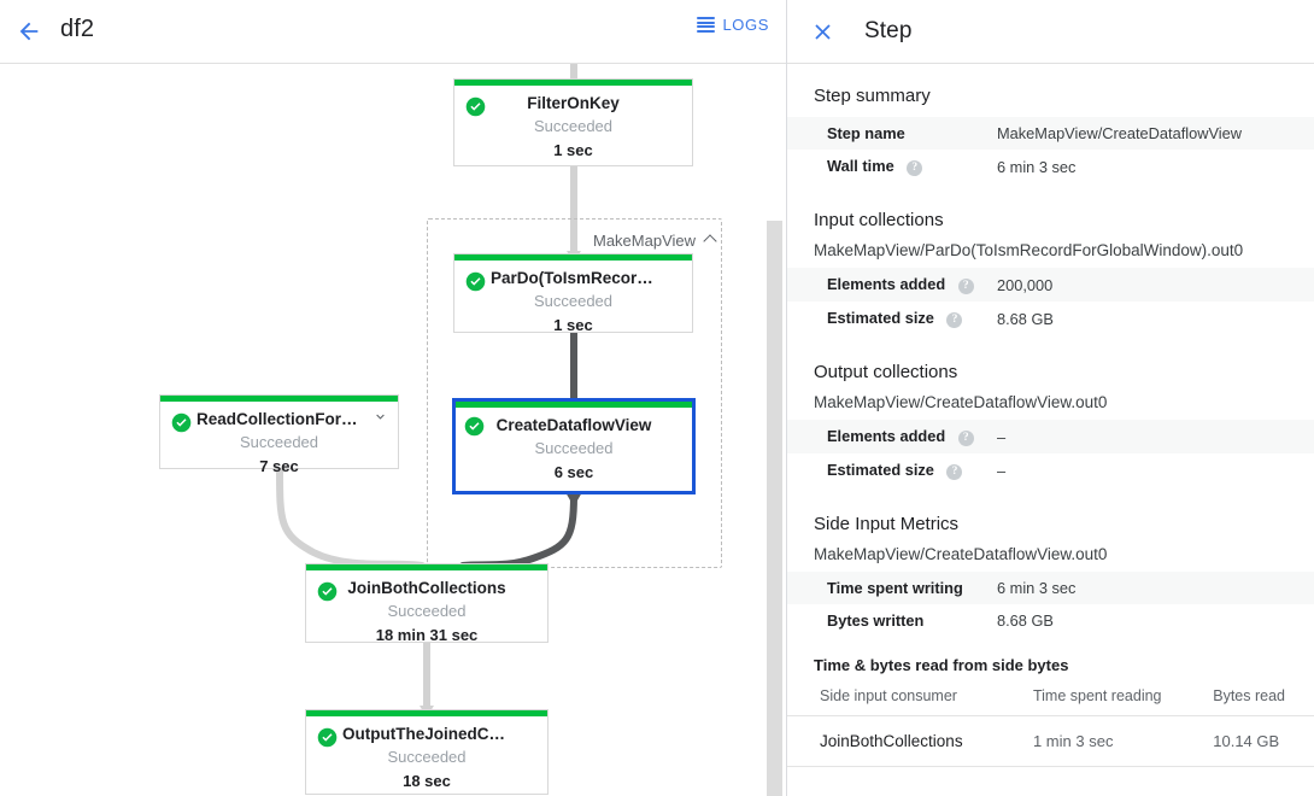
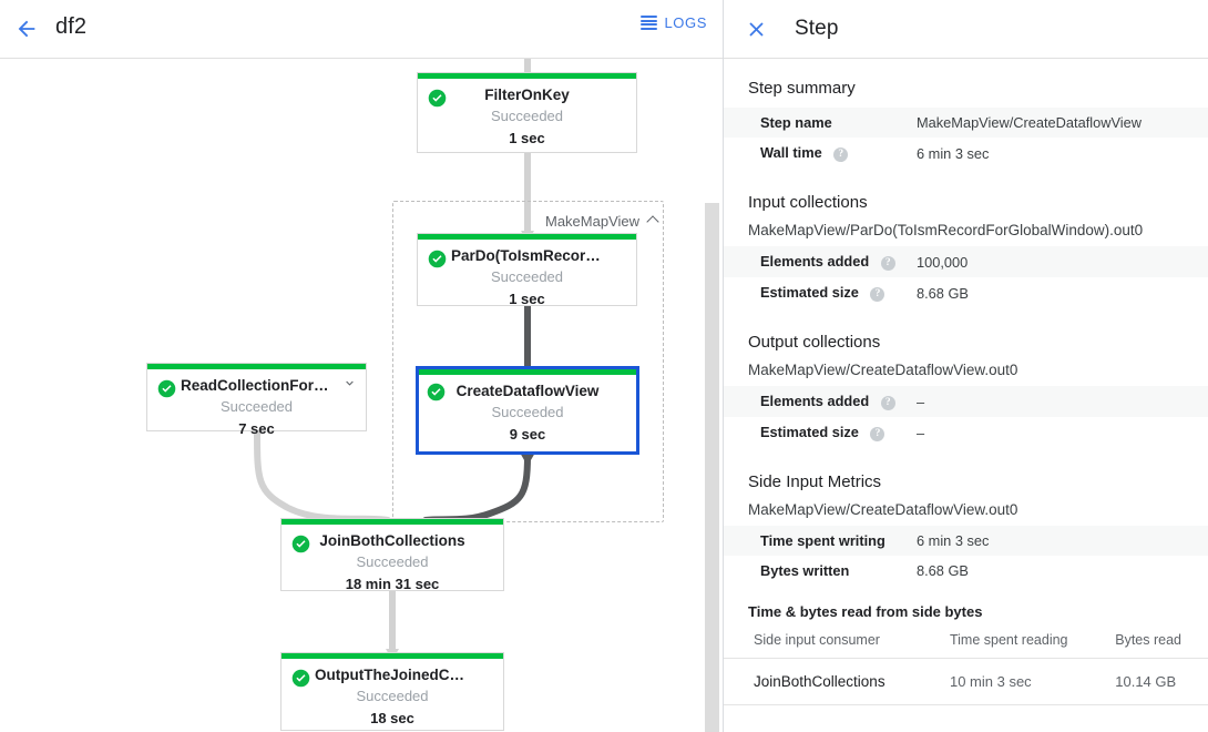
  df2
  LOGS
  MakeMapView
  FilterOnKey
  Succeeded
  1 sec
  ParDo(ToIsmRecordFor…
  Succeeded
  1 sec
  CreateDataflowView
  Succeeded
- 6 sec
+ 9 sec
  ReadCollectionForJoin
  Succeeded
  7 sec
  JoinBothCollections
  Succeeded
  18 min 31 sec
  OutputTheJoinedCollec…
  Succeeded
  18 sec
  Step
  Step summary
  Step name	MakeMapView/CreateDataflowView
  Wall time ?	6 min 3 sec
  Input collections
  MakeMapView/ParDo(ToIsmRecordForGlobalWindow).out0
- Elements added ?	200,000
+ Elements added ?	100,000
  Estimated size ?	8.68 GB
  Output collections
  MakeMapView/CreateDataflowView.out0
  Elements added ?	–
  Estimated size ?	–
  Side Input Metrics
  MakeMapView/CreateDataflowView.out0
  Time spent writing	6 min 3 sec
  Bytes written	8.68 GB
  Time & bytes read from side bytes
  Side input consumer	Time spent reading	Bytes read
- JoinBothCollections	1 min 3 sec	10.14 GB
+ JoinBothCollections	10 min 3 sec	10.14 GB
